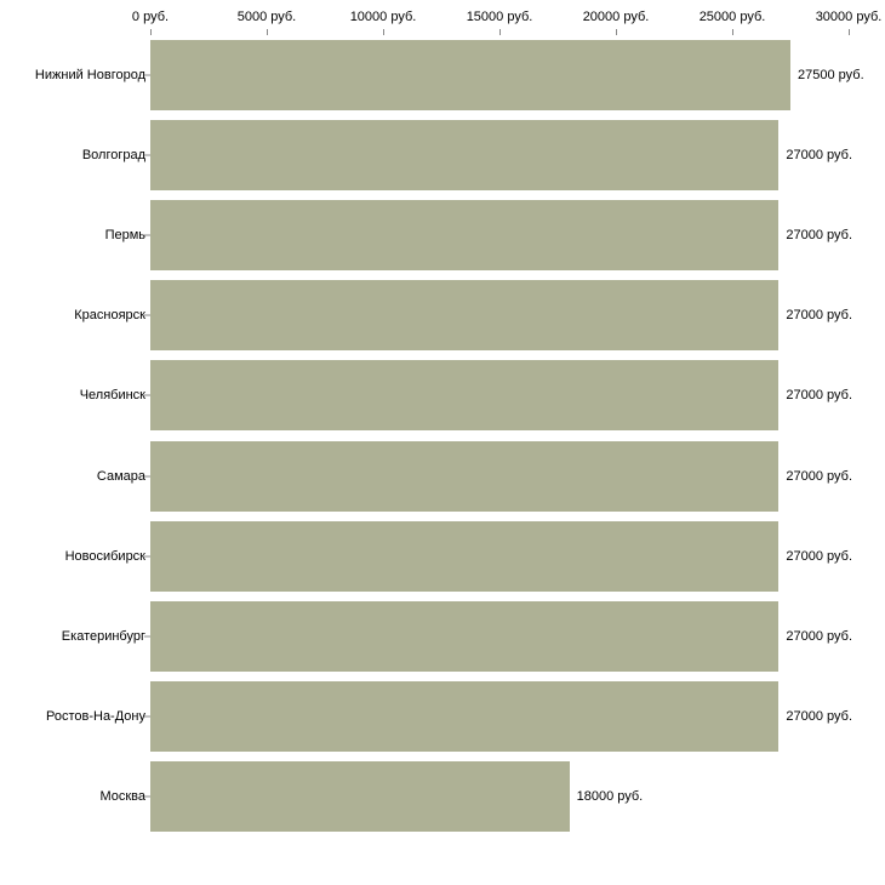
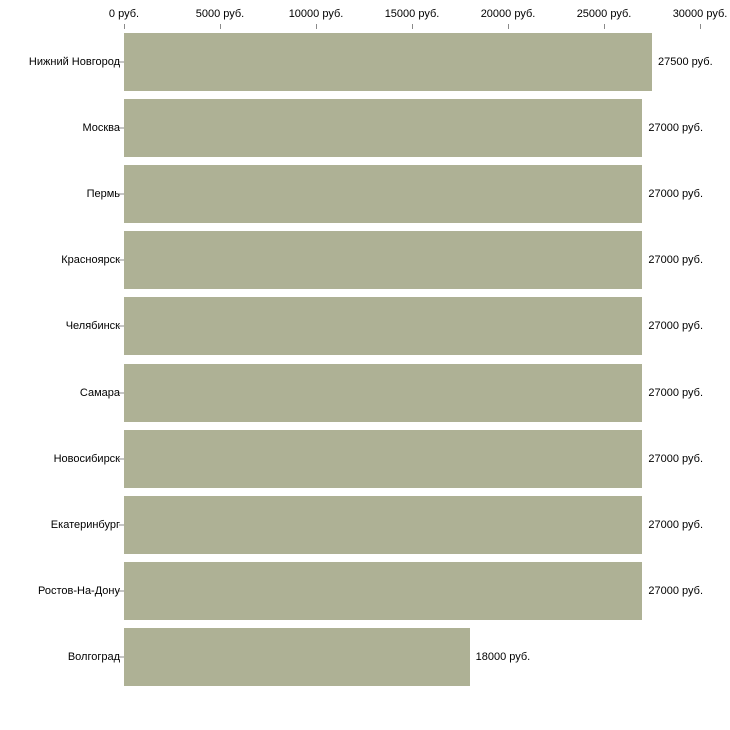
  0 руб.
  5000 руб.
  10000 руб.
  15000 руб.
  20000 руб.
  25000 руб.
  30000 руб.
  27500 руб.
  27000 руб.
  27000 руб.
  27000 руб.
  27000 руб.
  27000 руб.
  27000 руб.
  27000 руб.
  27000 руб.
  18000 руб.
  Нижний Новгород
- Волгоград
+ Москва
  Пермь
  Красноярск
  Челябинск
  Самара
  Новосибирск
  Екатеринбург
  Ростов-На-Дону
- Москва
+ Волгоград
